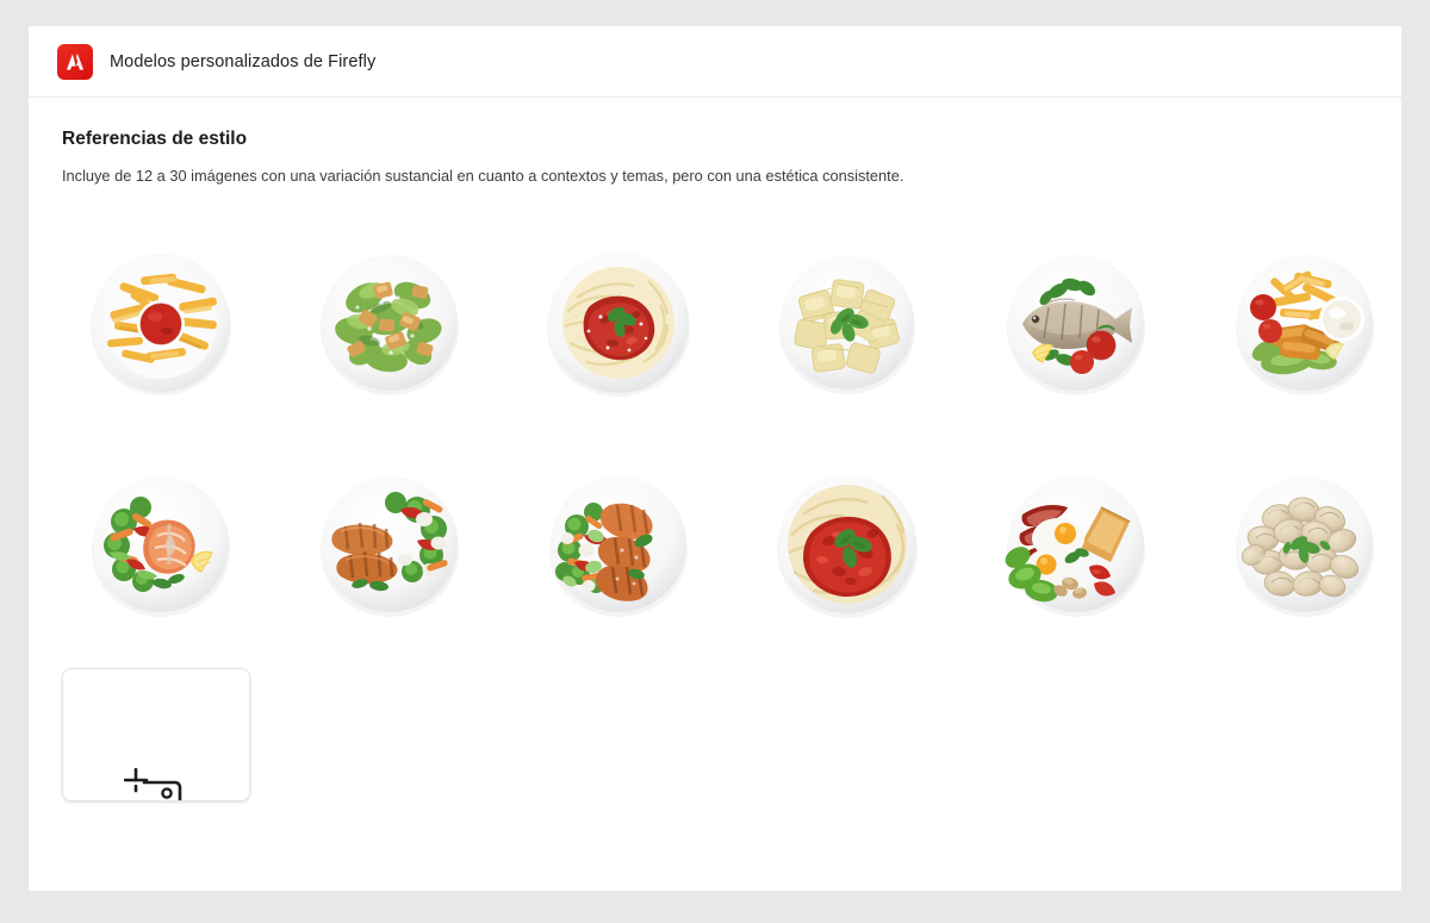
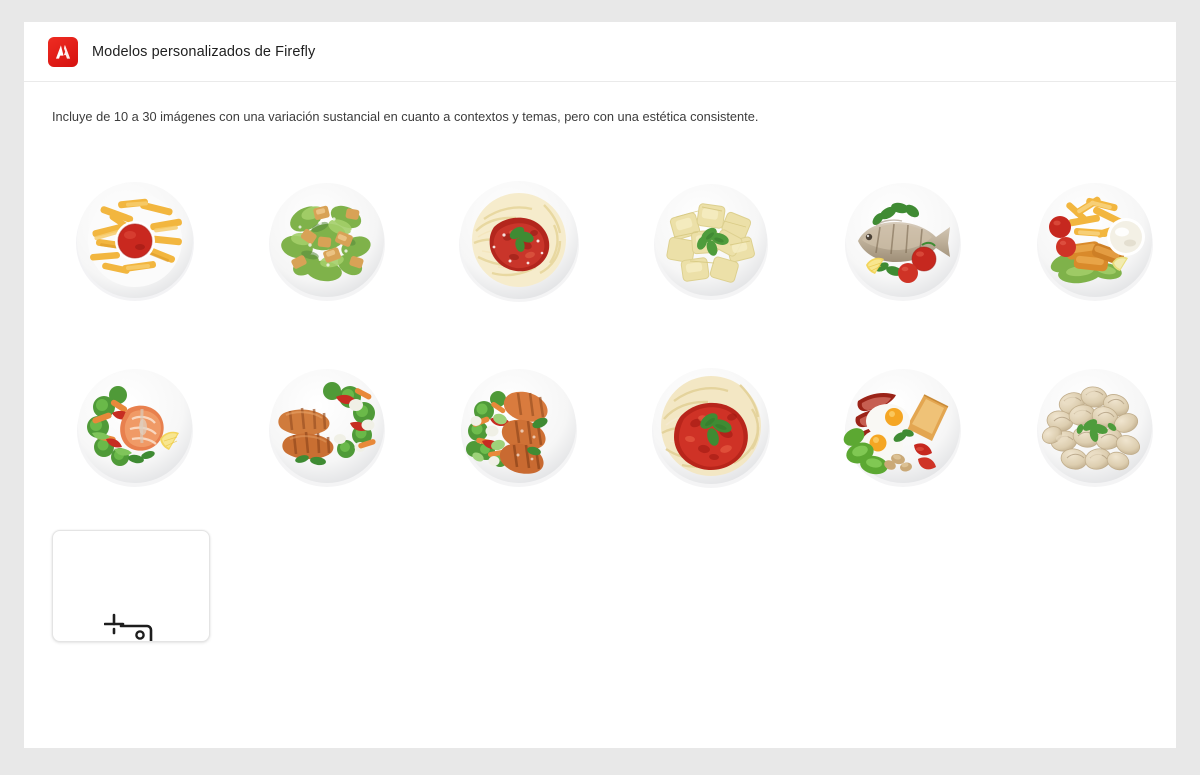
  Modelos personalizados de Firefly
- Referencias de estilo
- Incluye de 12 a 30 imágenes con una variación sustancial en cuanto a contextos y temas, pero con una estética consistente.
+ Incluye de 10 a 30 imágenes con una variación sustancial en cuanto a contextos y temas, pero con una estética consistente.
